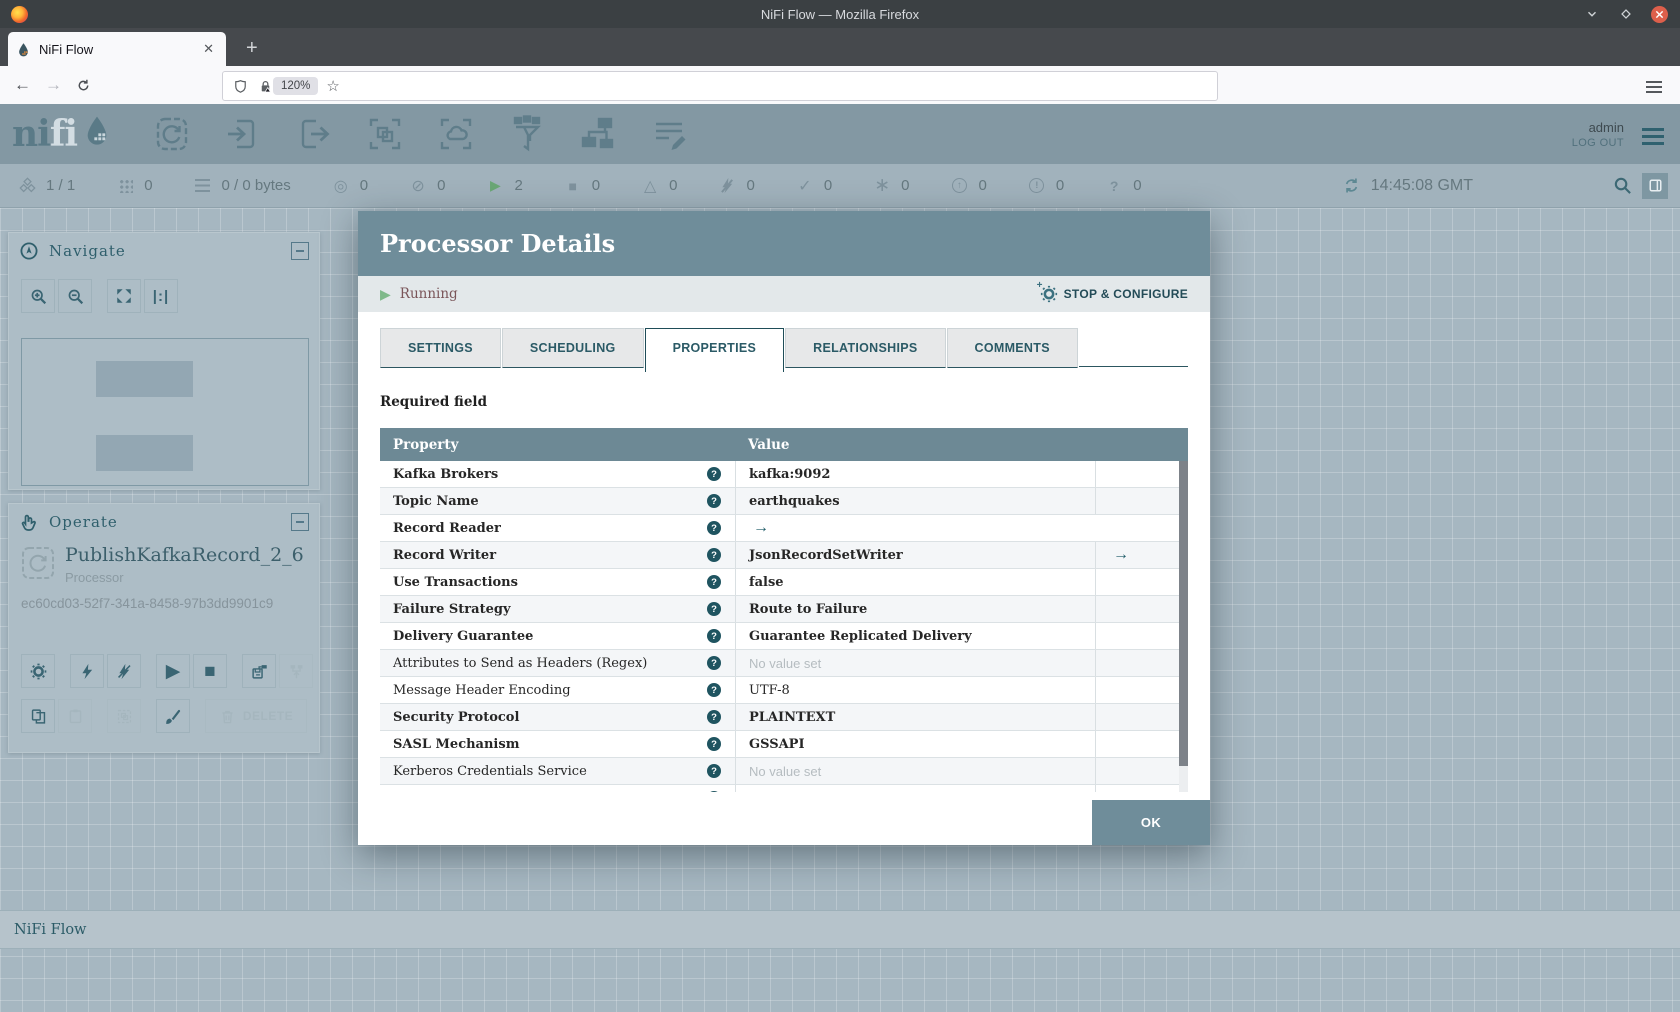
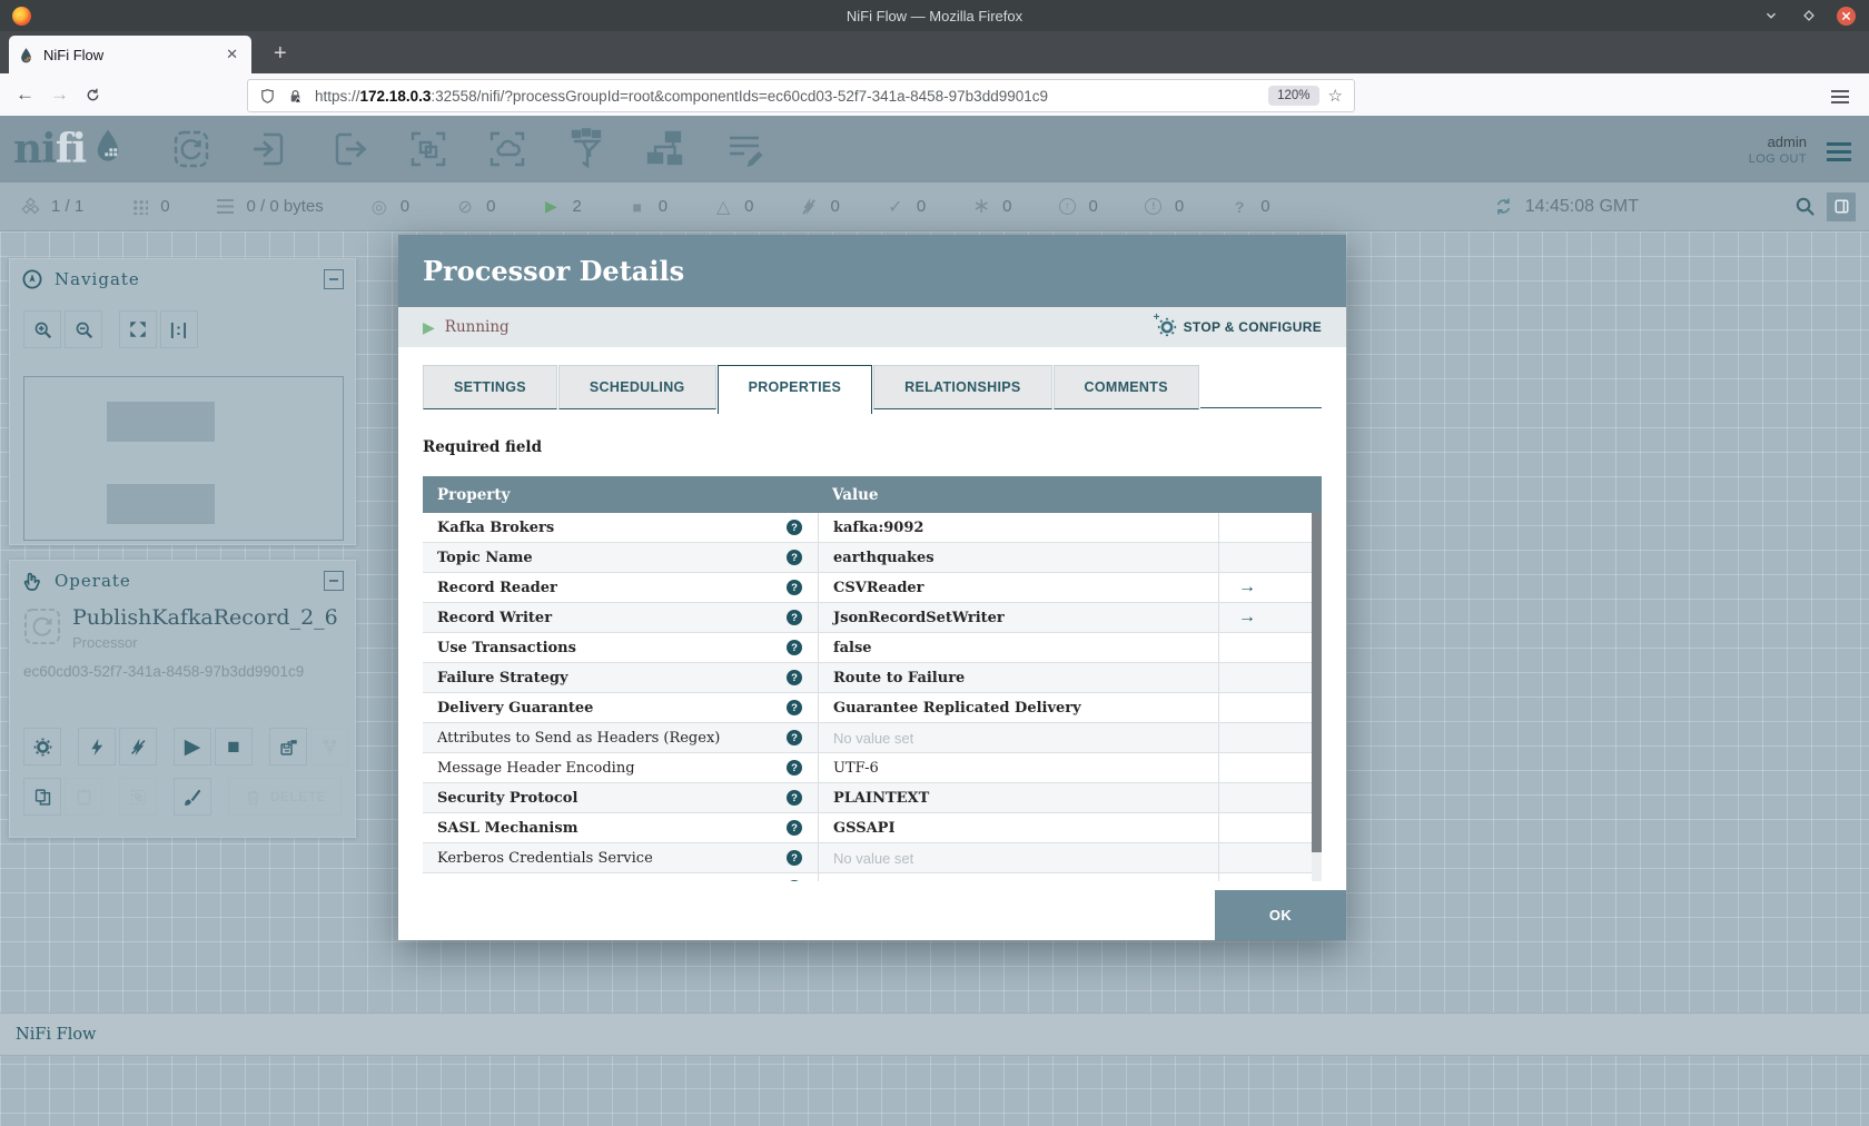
  NiFi Flow — Mozilla Firefox
  NiFi Flow
  ✕
  +
  ←
  →
+ https://172.18.0.3:32558/nifi/?processGroupId=root&componentIds=ec60cd03-52f7-341a-8458-97b3dd9901c9
  120%
  ☆
  ni
  fi
  admin
  LOG OUT
  1 / 1
  0
  0 / 0 bytes
  ◎
  0
  ⊘
  0
  ▶
  2
  ■
  0
  △
  0
  0
  ✓
  0
  ∗
  0
  ↑
  0
  !
  0
  ?
  0
  14:45:08 GMT
  NiFi Flow
  Navigate
  |:|
  Operate
  PublishKafkaRecord_2_6
  Processor
  ec60cd03-52f7-341a-8458-97b3dd9901c9
  ▶
  ■
  Processor Details
  ▶
  Running
  +
  STOP & CONFIGURE
  SETTINGS
  SCHEDULING
  PROPERTIES
  RELATIONSHIPS
  COMMENTS
  Required field
  Property
  Value
  Kafka Brokers
  ?
  kafka:9092
  Topic Name
  ?
  earthquakes
  Record Reader
  ?
+ CSVReader
  →
  Record Writer
  ?
  JsonRecordSetWriter
  →
  Use Transactions
  ?
  false
  Failure Strategy
  ?
  Route to Failure
  Delivery Guarantee
  ?
  Guarantee Replicated Delivery
  Attributes to Send as Headers (Regex)
  ?
  No value set
  Message Header Encoding
  ?
- UTF-8
+ UTF-6
  Security Protocol
  ?
  PLAINTEXT
  SASL Mechanism
  ?
  GSSAPI
  Kerberos Credentials Service
  ?
  No value set
  OK
